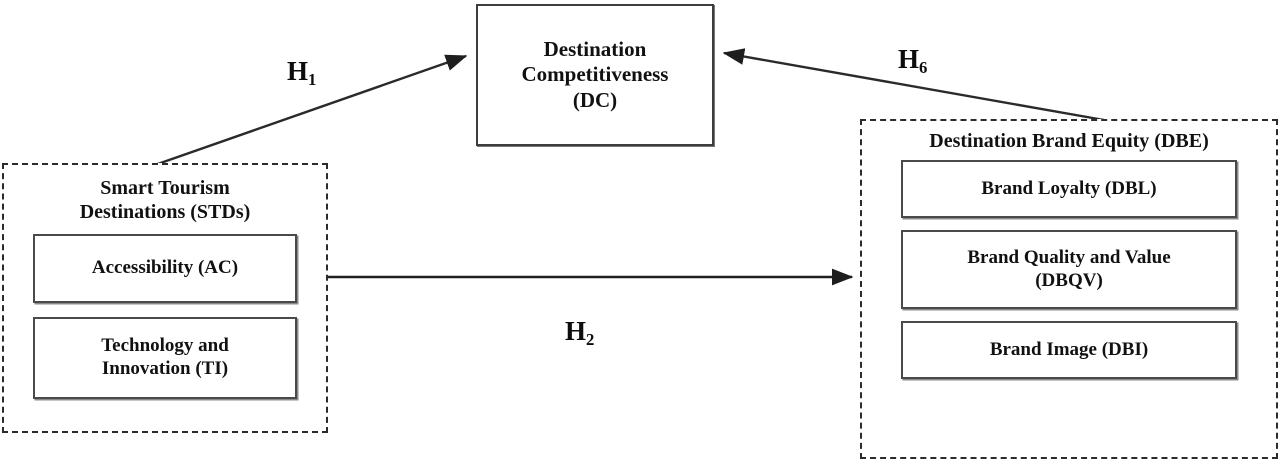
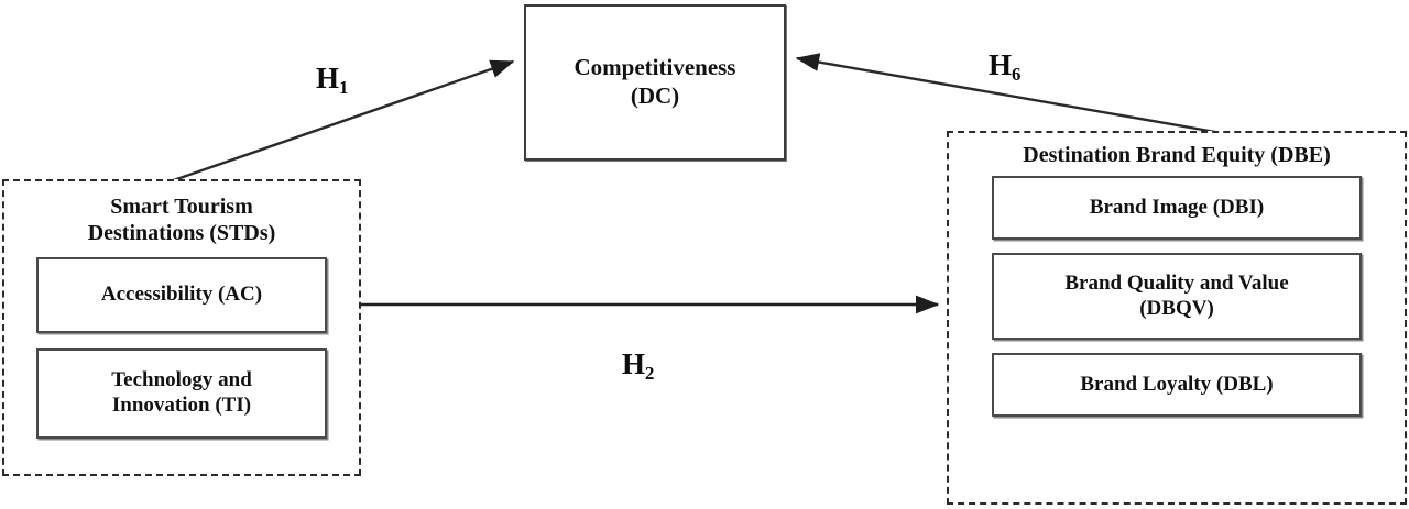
- Destination
  Competitiveness
  (DC)
  Smart Tourism
  Destinations (STDs)
  Accessibility (AC)
  Technology and
  Innovation (TI)
  Destination Brand Equity (DBE)
- Brand Loyalty (DBL)
+ Brand Image (DBI)
  Brand Quality and Value
  (DBQV)
- Brand Image (DBI)
+ Brand Loyalty (DBL)
  H1
  H2
  H6
